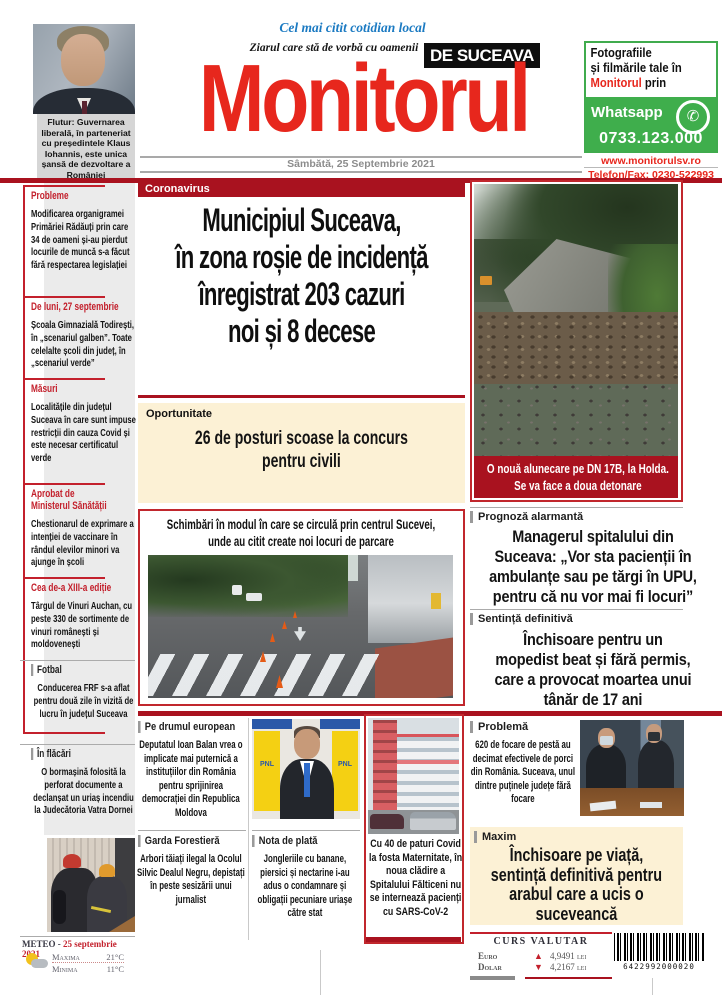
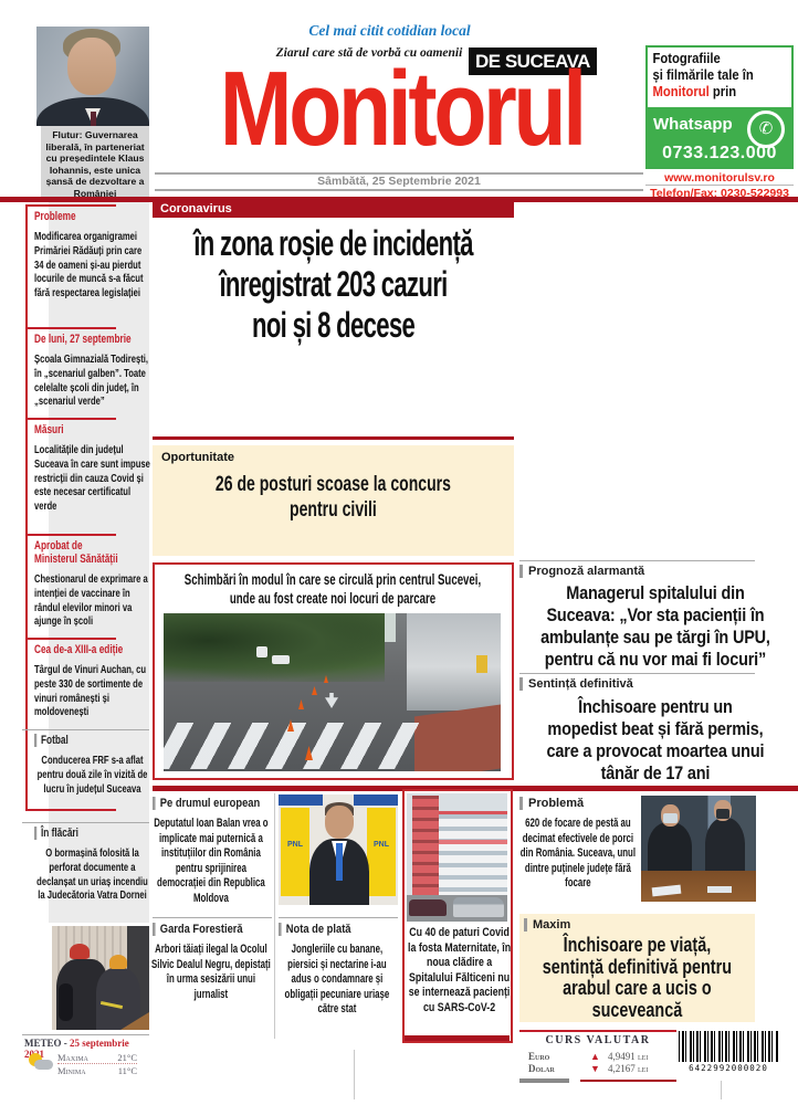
  Flutur: Guvernarea liberală, în parteneriat cu președintele Klaus Iohannis, este unica șansă de dezvoltare a României
  Cel mai citit cotidian local
  Ziarul care stă de vorbă cu oamenii
  DE SUCEAVA
  Monitorul
  Fotografiile
  și filmările tale în
  Monitorul prin
  Whatsapp
  ✆
  0733.123.000
  www.monitorulsv.ro
  Telefon/Fax: 0230-522993
  Sâmbătă, 25 Septembrie 2021
  Probleme
  Modificarea organigramei Primăriei Rădăuți prin care 34 de oameni și-au pierdut locurile de muncă s-a făcut fără respectarea legislației
  De luni, 27 septembrie
  Școala Gimnazială Todirești, în „scenariul galben”. Toate celelalte școli din județ, în „scenariul verde”
  Măsuri
  Localitățile din județul Suceava în care sunt impuse restricții din cauza Covid și este necesar certificatul verde
  Aprobat de
  Ministerul Sănătății
  Chestionarul de exprimare a intenției de vaccinare în rândul elevilor minori va ajunge în școli
  Cea de-a XIII-a ediție
  Târgul de Vinuri Auchan, cu peste 330 de sortimente de vinuri românești și moldovenești
  Fotbal
  Conducerea FRF s-a aflat pentru două zile în vizită de lucru în județul Suceava
  În flăcări
  O bormașină folosită la perforat documente a declanșat un uriaș incendiu la Judecătoria Vatra Dornei
  METEO - 25 septembrie 21
  Maxima
  21°C
  Minima
  11°C
  Coronavirus
- Municipiul Suceava,
  în zona roșie de incidență
  înregistrat 203 cazuri
  noi și 8 decese
  Oportunitate
  26 de posturi scoase la concurs
  pentru civili
  Schimbări în modul în care se circulă prin centrul Sucevei,
- unde au citit create noi locuri de parcare
+ unde au fost create noi locuri de parcare
  Pe drumul european
  Deputatul Ioan Balan vrea o implicate mai puternică a instituțiilor din România pentru sprijinirea democrației din Republica Moldova
  Garda Forestieră
- Arbori tăiați ilegal la Ocolul Silvic Dealul Negru, depistați în peste sesizării unui jurnalist
+ Arbori tăiați ilegal la Ocolul Silvic Dealul Negru, depistați în urma sesizării unui jurnalist
  Nota de plată
  Jongleriile cu banane, piersici și nectarine i-au adus o condamnare și obligații pecuniare uriașe către stat
  Cu 40 de paturi Covid la fosta Maternitate, în noua clădire a Spitalului Fălticeni nu se internează pacienți cu SARS-CoV-2
- O nouă alunecare pe DN 17B, la Holda.
- Se va face a doua detonare
  Prognoză alarmantă
  Managerul spitalului din
  Suceava: „Vor sta pacienții în
  ambulanțe sau pe tărgi în UPU,
  pentru că nu vor mai fi locuri”
  Sentință definitivă
  Închisoare pentru un
  mopedist beat și fără permis,
  care a provocat moartea unui
  tânăr de 17 ani
  Problemă
  620 de focare de pestă au decimat efectivele de porci din România. Suceava, unul dintre puținele județe fără focare
  Maxim
  Închisoare pe viață,
  sentință definitivă pentru
  arabul care a ucis o
  suceveancă
  CURS VALUTAR
  Euro
  ▲
  4,9491 lei
  Dolar
  ▼
  4,2167 lei
  6422992000020
